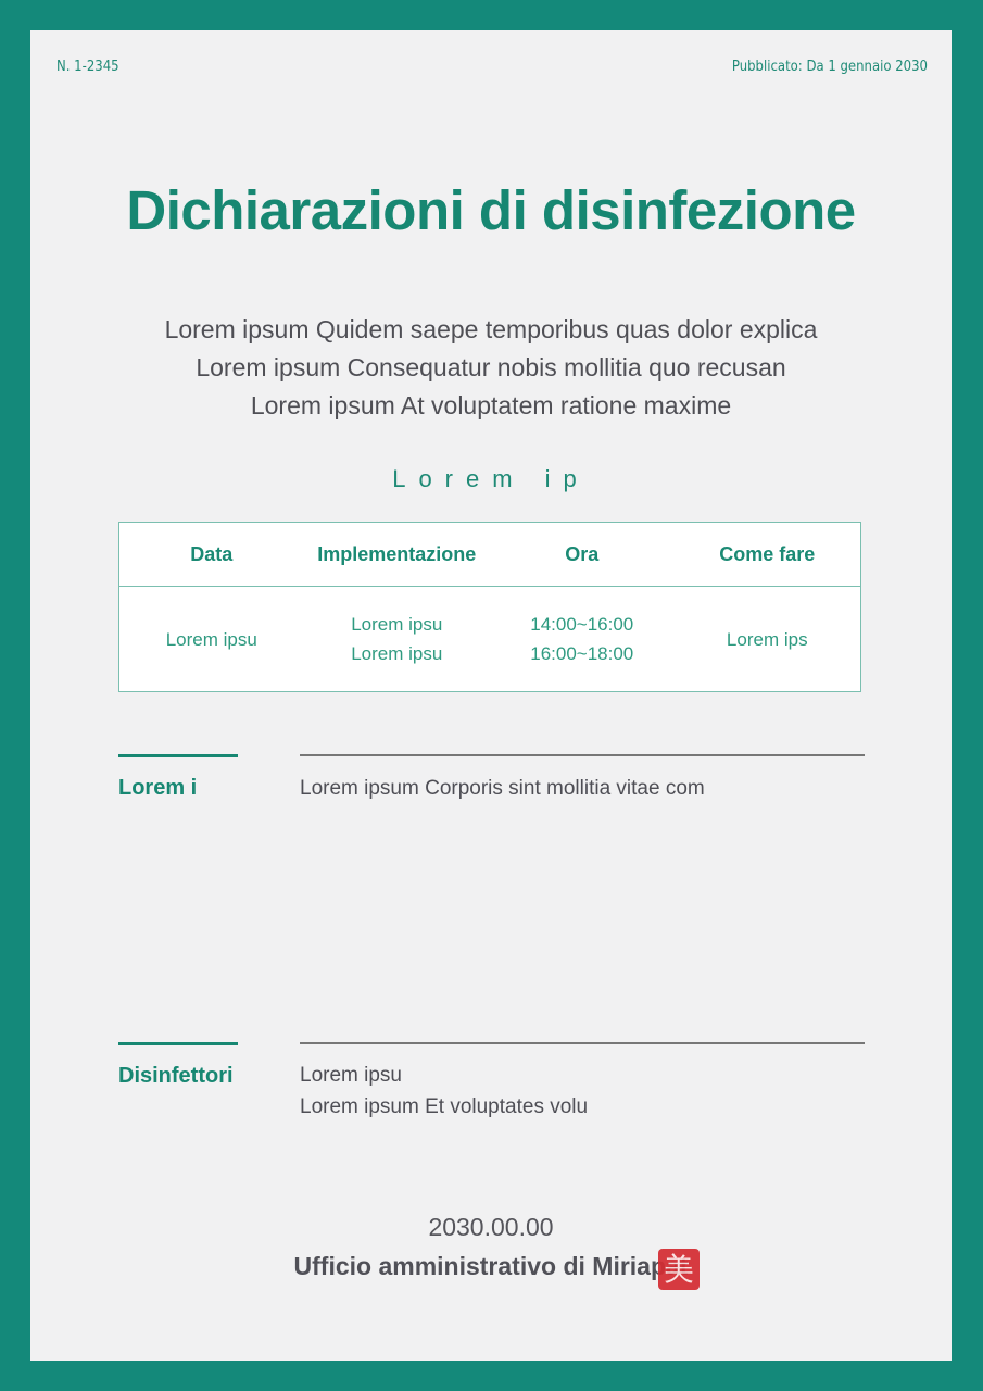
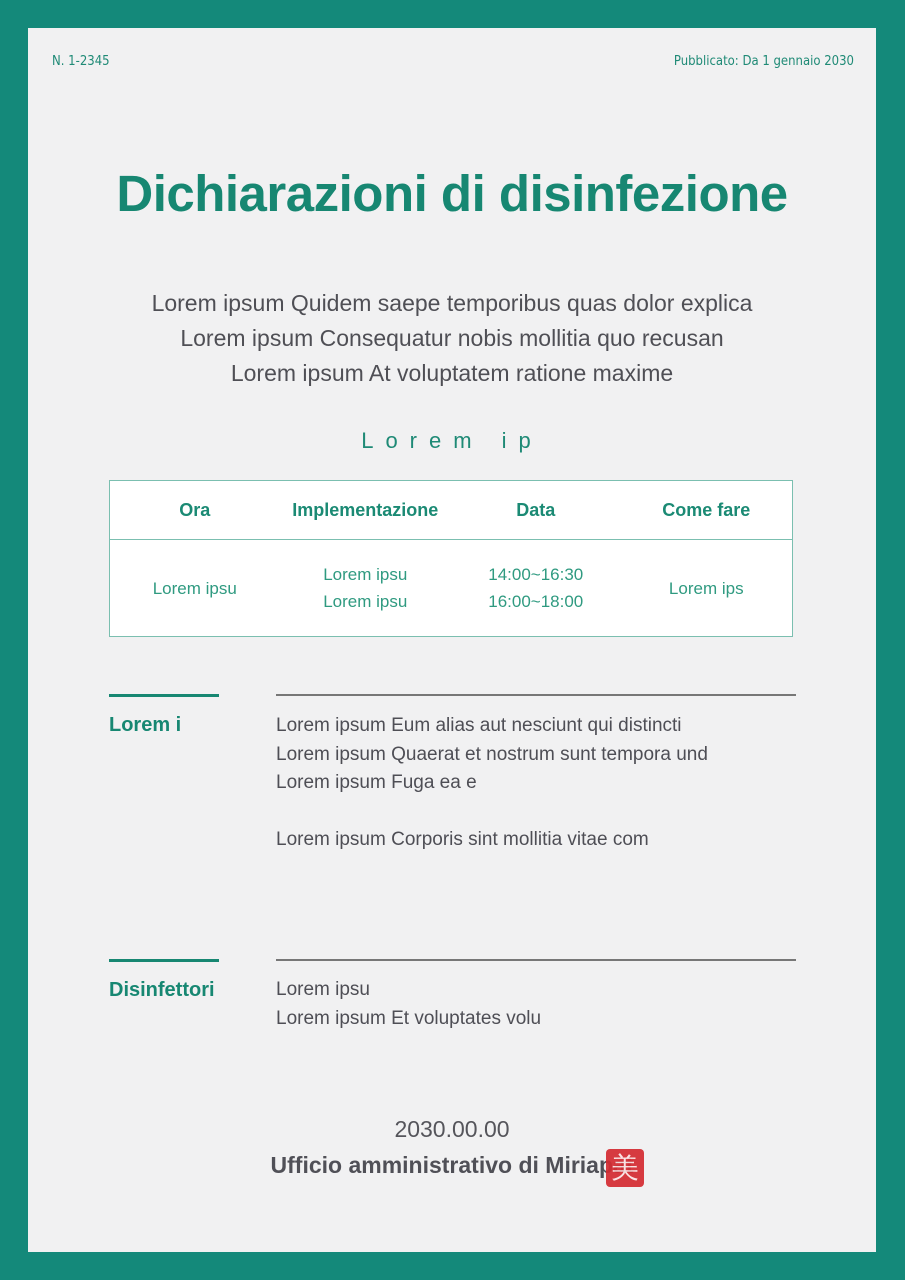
  N. 1-2345
  Pubblicato: Da 1 gennaio 2030
  Dichiarazioni di disinfezione
  Lorem ipsum Quidem saepe temporibus quas dolor explica
  Lorem ipsum Consequatur nobis mollitia quo recusan
  Lorem ipsum At voluptatem ratione maxime
  Lorem ip
- Data
+ Ora
  Implementazione
- Ora
+ Data
  Come fare
  Lorem ipsu
  Lorem ipsu
  Lorem ipsu
- 14:00~16:00
+ 14:00~16:30
  16:00~18:00
  Lorem ips
  Lorem i
+ Lorem ipsum Eum alias aut nesciunt qui distincti
+ Lorem ipsum Quaerat et nostrum sunt tempora und
+ Lorem ipsum Fuga ea e
  Lorem ipsum Corporis sint mollitia vitae com
  Disinfettori
  Lorem ipsu
  Lorem ipsum Et voluptates volu
  2030.00.00
  Ufficio amministrativo di Miria
  美
